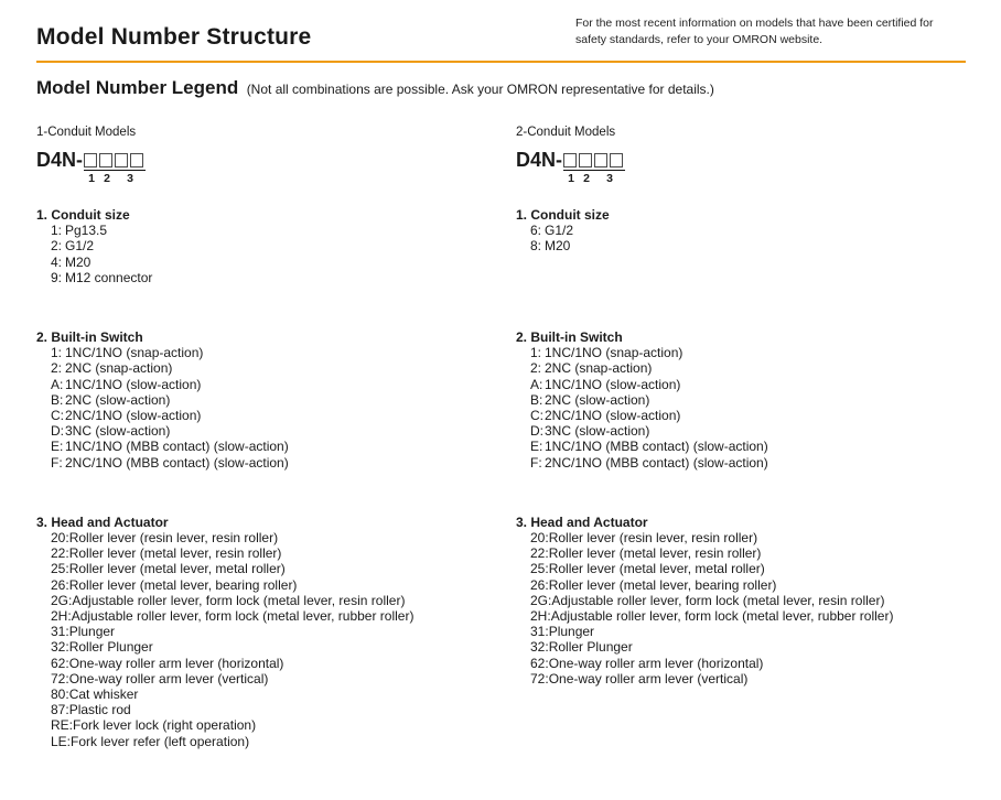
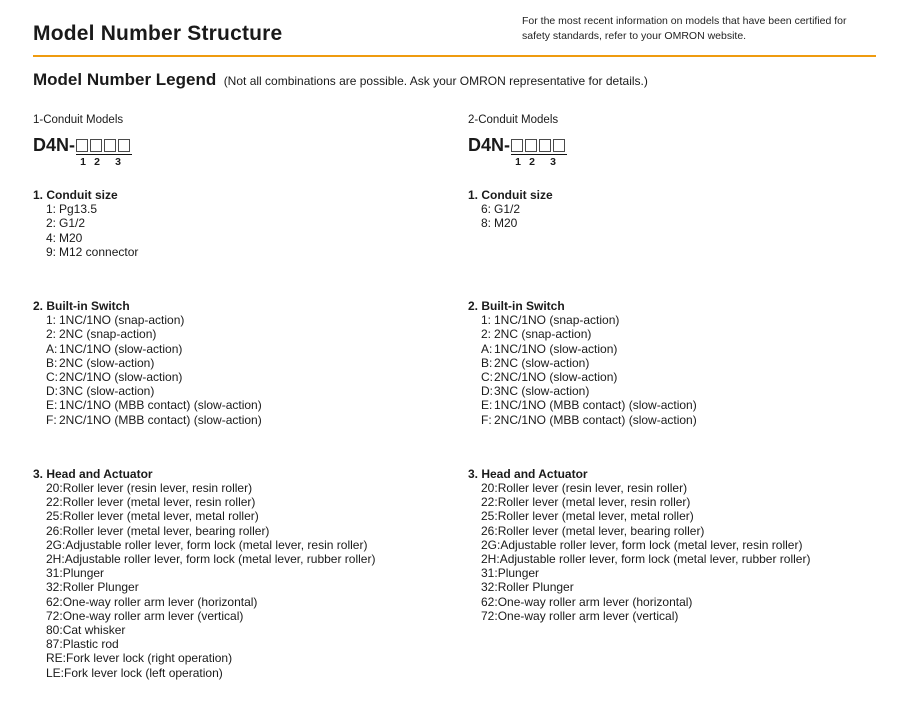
  Model Number Structure
  For the most recent information on models that have been certified for safety standards, refer to your OMRON website.
  Model Number Legend (Not all combinations are possible. Ask your OMRON representative for details.)
  1-Conduit Models
  D4N-
  1
  2
  3
  1. Conduit size
  1:
  Pg13.5
  2:
  G1/2
  4:
  M20
  9:
  M12 connector
  2. Built-in Switch
  1:
  1NC/1NO (snap-action)
  2:
  2NC (snap-action)
  A:
  1NC/1NO (slow-action)
  B:
  2NC (slow-action)
  C:
  2NC/1NO (slow-action)
  D:
  3NC (slow-action)
  E:
  1NC/1NO (MBB contact) (slow-action)
  F:
  2NC/1NO (MBB contact) (slow-action)
  3. Head and Actuator
  20:
  Roller lever (resin lever, resin roller)
  22:
  Roller lever (metal lever, resin roller)
  25:
  Roller lever (metal lever, metal roller)
  26:
  Roller lever (metal lever, bearing roller)
  2G:
  Adjustable roller lever, form lock (metal lever, resin roller)
  2H:
  Adjustable roller lever, form lock (metal lever, rubber roller)
  31:
  Plunger
  32:
  Roller Plunger
  62:
  One-way roller arm lever (horizontal)
  72:
  One-way roller arm lever (vertical)
  80:
  Cat whisker
  87:
  Plastic rod
  RE:
  Fork lever lock (right operation)
  LE:
- Fork lever refer (left operation)
+ Fork lever lock (left operation)
  2-Conduit Models
  D4N-
  1
  2
  3
  1. Conduit size
  6:
  G1/2
  8:
  M20
  2. Built-in Switch
  1:
  1NC/1NO (snap-action)
  2:
  2NC (snap-action)
  A:
  1NC/1NO (slow-action)
  B:
  2NC (slow-action)
  C:
  2NC/1NO (slow-action)
  D:
  3NC (slow-action)
  E:
  1NC/1NO (MBB contact) (slow-action)
  F:
  2NC/1NO (MBB contact) (slow-action)
  3. Head and Actuator
  20:
  Roller lever (resin lever, resin roller)
  22:
  Roller lever (metal lever, resin roller)
  25:
  Roller lever (metal lever, metal roller)
  26:
  Roller lever (metal lever, bearing roller)
  2G:
  Adjustable roller lever, form lock (metal lever, resin roller)
  2H:
  Adjustable roller lever, form lock (metal lever, rubber roller)
  31:
  Plunger
  32:
  Roller Plunger
  62:
  One-way roller arm lever (horizontal)
  72:
  One-way roller arm lever (vertical)
